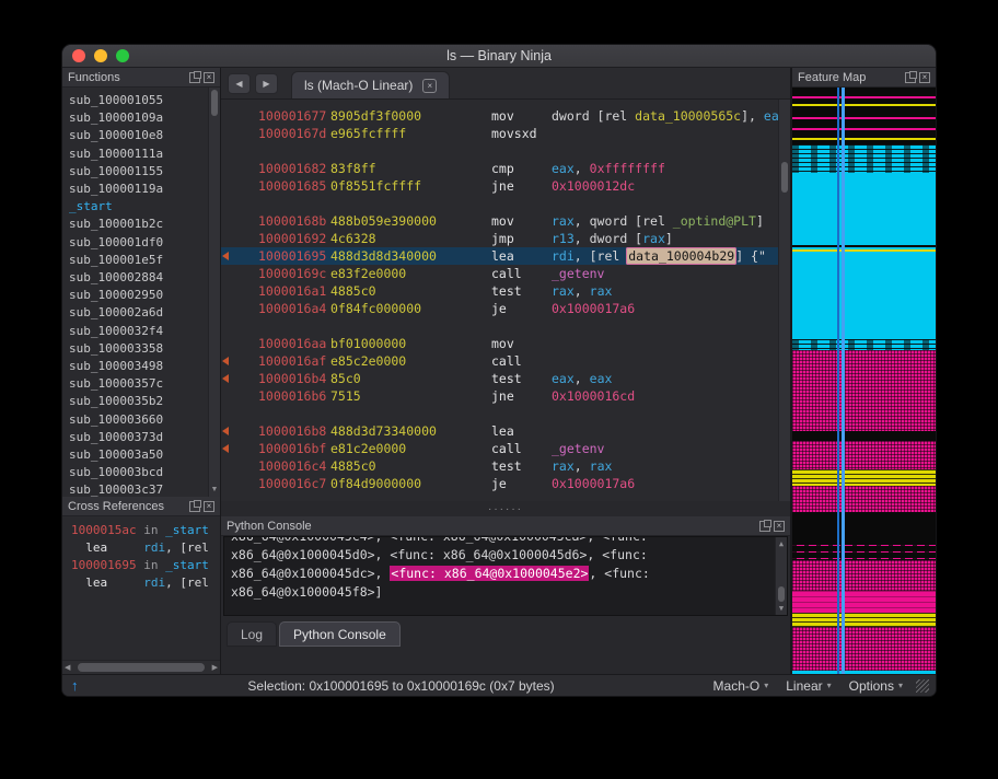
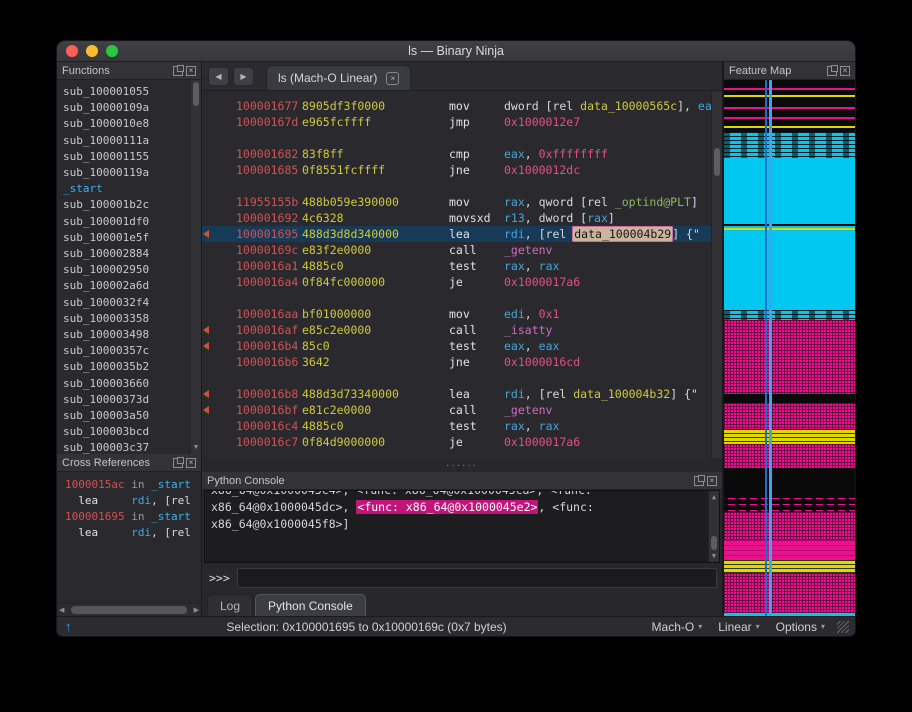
  ls — Binary Ninja
  Functions
  ×
  sub_100001055
  sub_10000109a
  sub_1000010e8
  sub_10000111a
  sub_100001155
  sub_10000119a
  _start
  sub_100001b2c
  sub_100001df0
  sub_100001e5f
  sub_100002884
  sub_100002950
  sub_100002a6d
  sub_1000032f4
  sub_100003358
  sub_100003498
  sub_10000357c
  sub_1000035b2
  sub_100003660
  sub_10000373d
  sub_100003a50
  sub_100003bcd
  sub_100003c37
  Cross References
  ×
  1000015ac in _start
  lea rdi, [rel
  100001695 in _start
  lea rdi, [rel
  ◀
  ▶
  ls (Mach-O Linear)
  ×
  100001677
  8905df3f0000
  mov
  dword [rel data_10000565c], ea
  10000167d
  e965fcffff
- movsxd
+ jmp
+ 0x1000012e7
  100001682
  83f8ff
  cmp
  eax, 0xffffffff
  100001685
  0f8551fcffff
  jne
  0x1000012dc
- 10000168b
+ 11955155b
  488b059e390000
  mov
  rax, qword [rel _optind@PLT]
  100001692
  4c6328
- jmp
+ movsxd
  r13, dword [rax]
  100001695
  488d3d8d340000
  lea
  rdi, [rel data_100004b29] {"
  10000169c
  e83f2e0000
  call
  _getenv
  1000016a1
  4885c0
  test
  rax, rax
  1000016a4
  0f84fc000000
  je
  0x1000017a6
  1000016aa
  bf01000000
  mov
+ edi, 0x1
  1000016af
  e85c2e0000
  call
+ _isatty
  1000016b4
  85c0
  test
  eax, eax
  1000016b6
- 7515
+ 3642
  jne
  0x1000016cd
  1000016b8
  488d3d73340000
  lea
+ rdi, [rel data_100004b32] {"
  1000016bf
  e81c2e0000
  call
  _getenv
  1000016c4
  4885c0
  test
  rax, rax
  1000016c7
  0f84d9000000
  je
  0x1000017a6
  ······
  Python Console
  ×
- x86_64@0x1000045d0>, <func: x86_64@0x1000045d6>, <func:
  x86_64@0x1000045dc>, <func: x86_64@0x1000045e2>, <func:
  x86_64@0x1000045f8>]
  ▲
  ▼
+ >>>
  Log
  Python Console
  Feature Map
  ×
  ↑
  Selection: 0x100001695 to 0x10000169c (0x7 bytes)
  Mach-O
  ▾
  Linear
  ▾
  Options
  ▾
